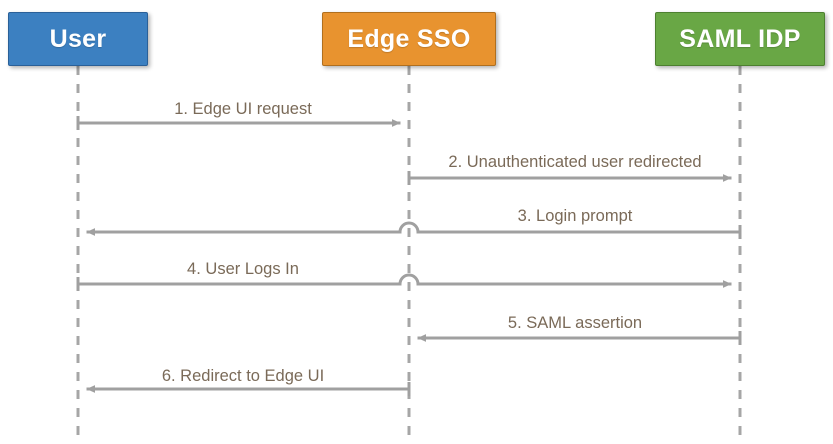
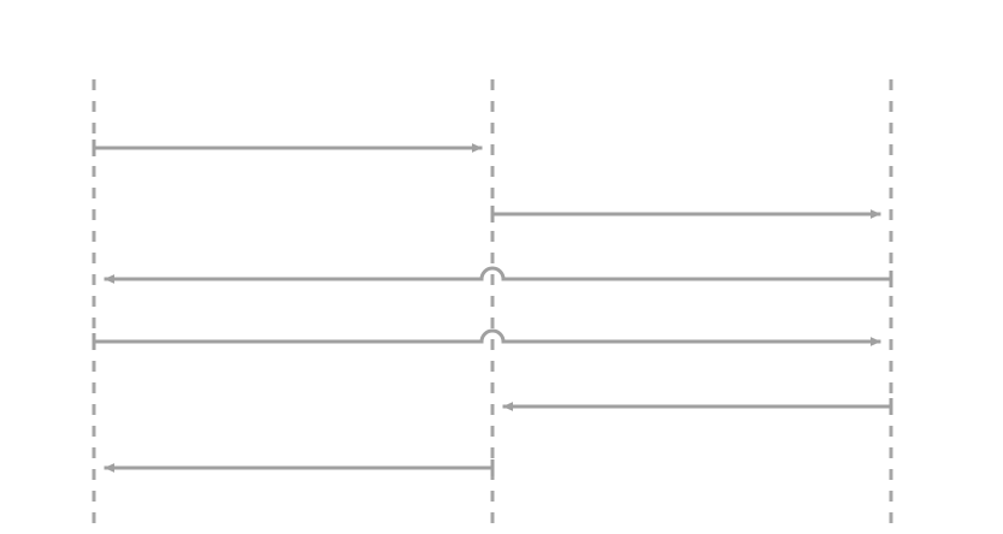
- User
- Edge SSO
- SAML IDP
- 1. Edge UI request
- 2. Unauthenticated user redirected
- 3. Login prompt
- 4. User Logs In
- 5. SAML assertion
- 6. Redirect to Edge UI
